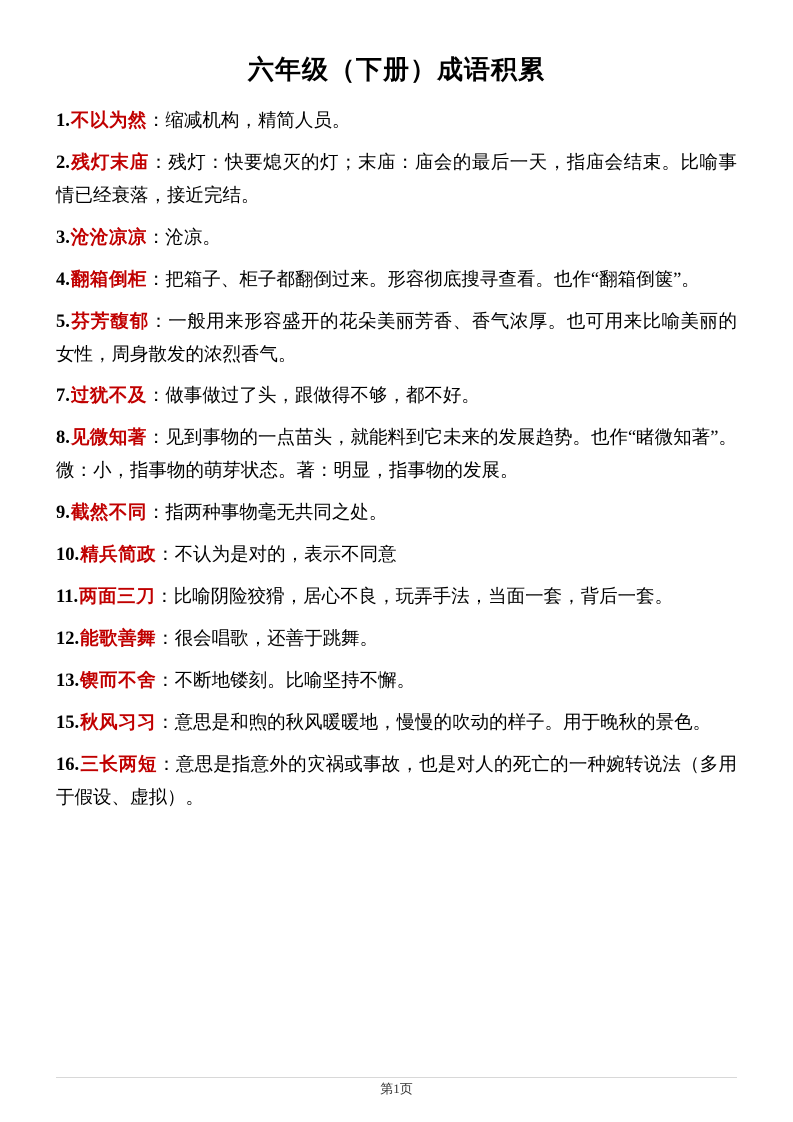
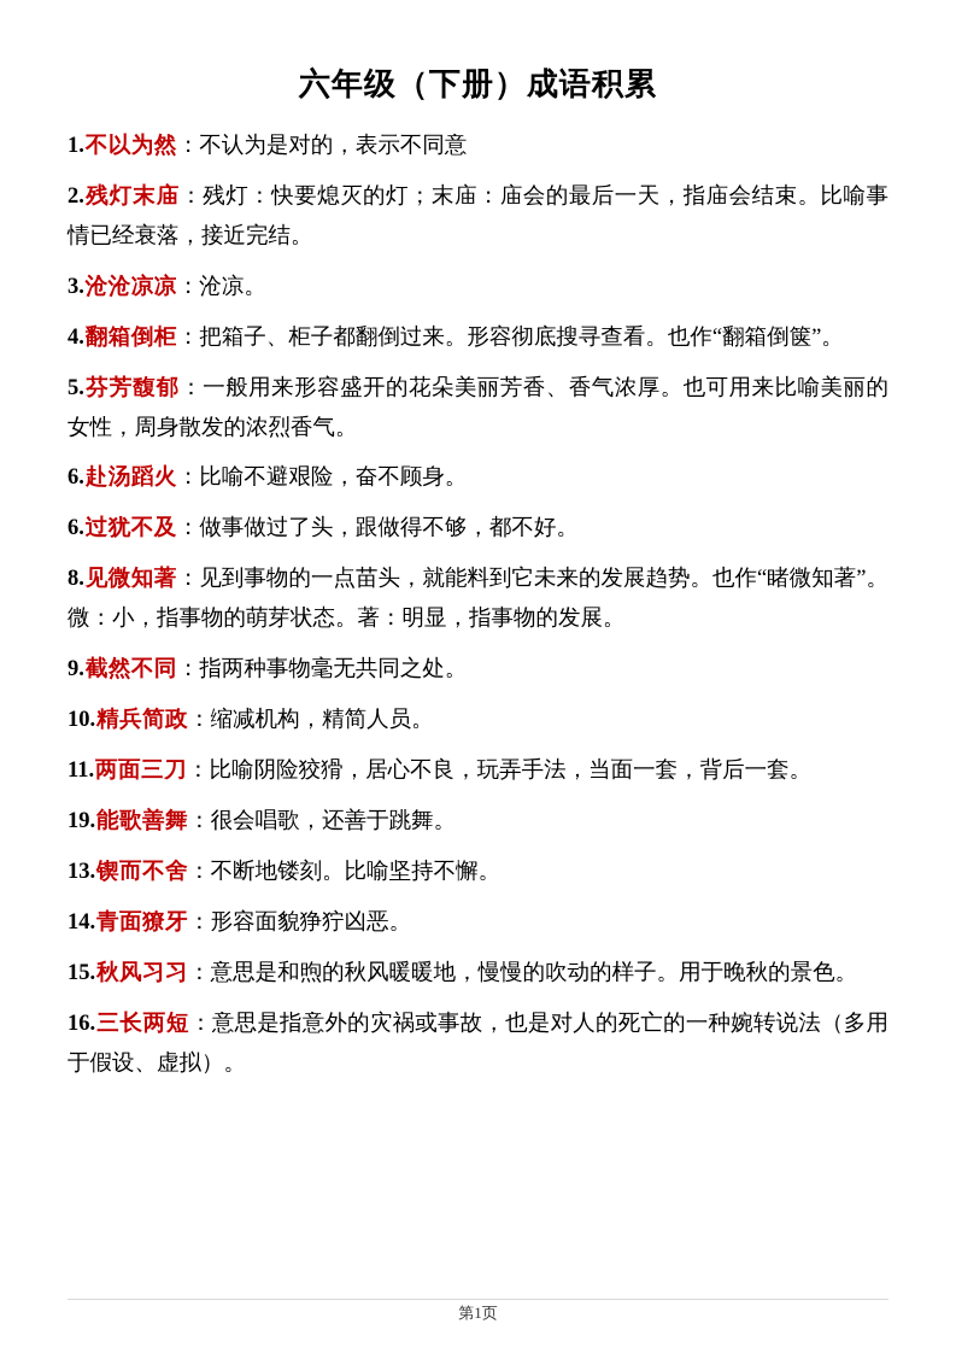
  六年级（下册）成语积累
- 1.不以为然：缩减机构，精简人员。
+ 1.不以为然：不认为是对的，表示不同意
  2.残灯末庙：残灯：快要熄灭的灯；末庙：庙会的最后一天，指庙会结束。比喻事情已经衰落，接近完结。
  3.沧沧凉凉：沧凉。
  4.翻箱倒柜：把箱子、柜子都翻倒过来。形容彻底搜寻查看。也作“翻箱倒箧”。
  5.芬芳馥郁：一般用来形容盛开的花朵美丽芳香、香气浓厚。也可用来比喻美丽的女性，周身散发的浓烈香气。
+ 6.赴汤蹈火：比喻不避艰险，奋不顾身。
- 7.过犹不及：做事做过了头，跟做得不够，都不好。
+ 6.过犹不及：做事做过了头，跟做得不够，都不好。
  8.见微知著：见到事物的一点苗头，就能料到它未来的发展趋势。也作“睹微知著”。微：小，指事物的萌芽状态。著：明显，指事物的发展。
  9.截然不同：指两种事物毫无共同之处。
- 10.精兵简政：不认为是对的，表示不同意
+ 10.精兵简政：缩减机构，精简人员。
  11.两面三刀：比喻阴险狡猾，居心不良，玩弄手法，当面一套，背后一套。
- 12.能歌善舞：很会唱歌，还善于跳舞。
+ 19.能歌善舞：很会唱歌，还善于跳舞。
  13.锲而不舍：不断地镂刻。比喻坚持不懈。
+ 14.青面獠牙：形容面貌狰狞凶恶。
  15.秋风习习：意思是和煦的秋风暖暖地，慢慢的吹动的样子。用于晚秋的景色。
  16.三长两短：意思是指意外的灾祸或事故，也是对人的死亡的一种婉转说法（多用于假设、虚拟）。
  第1页
